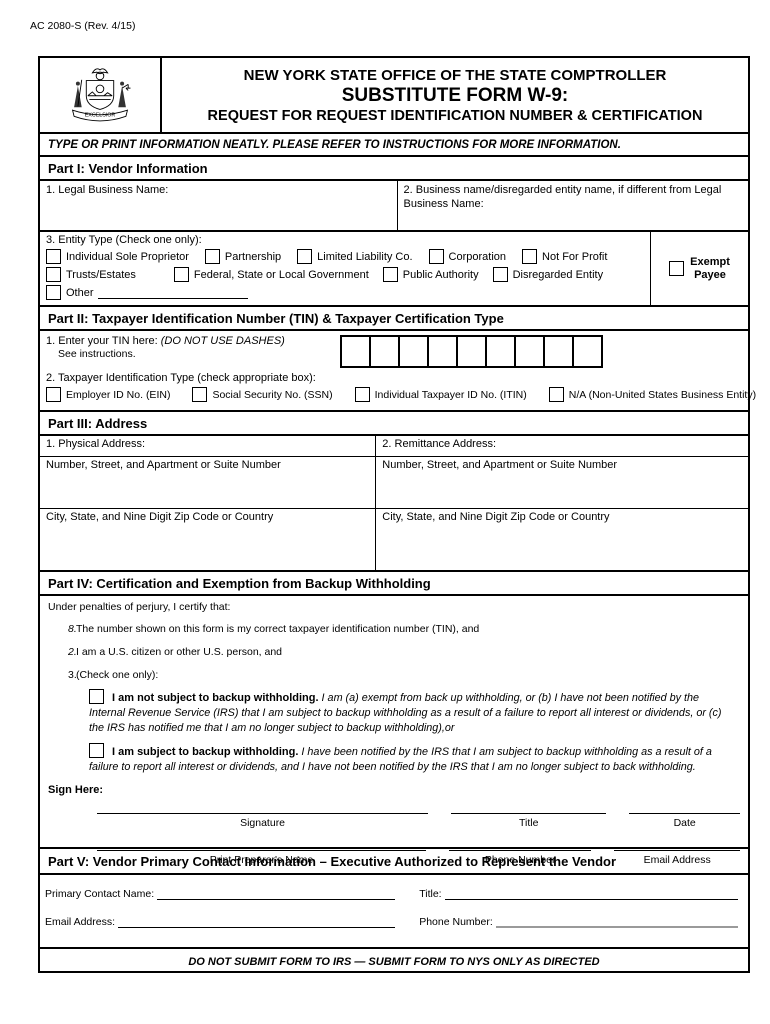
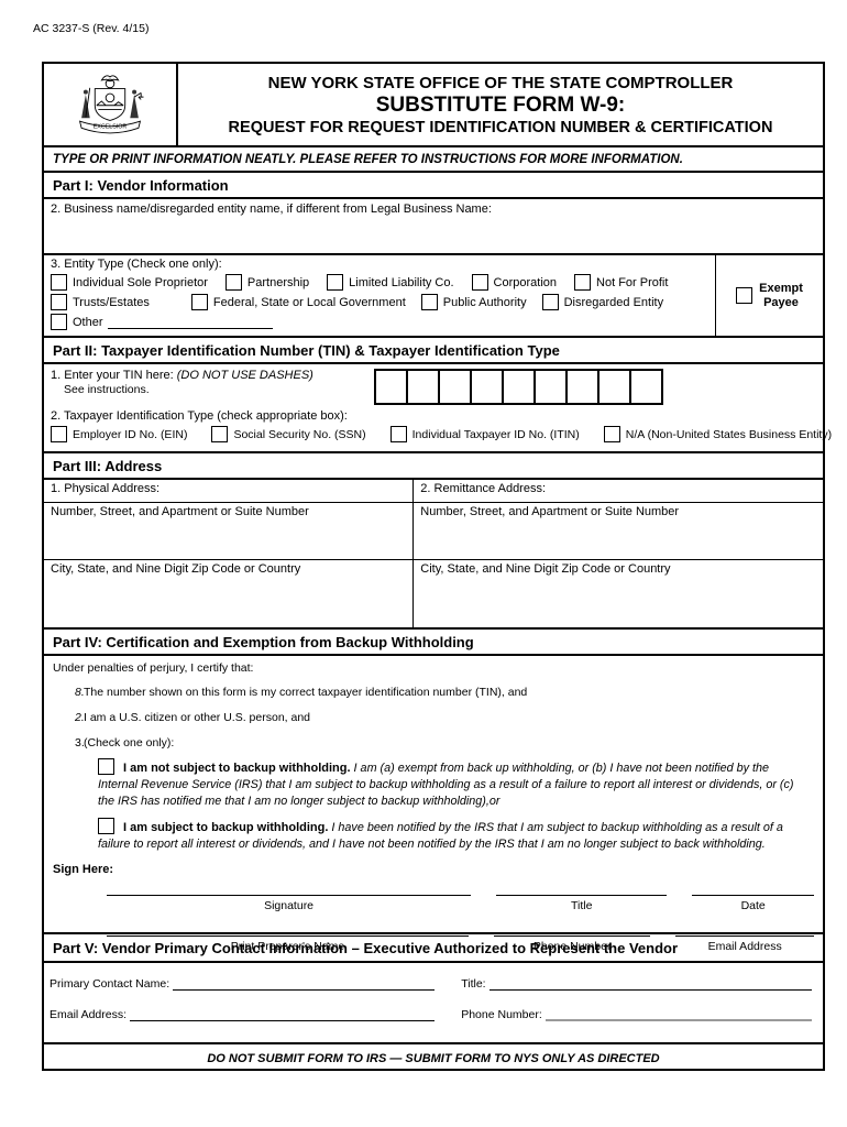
- AC 2080-S (Rev. 4/15)
+ AC 3237-S (Rev. 4/15)
  NEW YORK STATE OFFICE OF THE STATE COMPTROLLER
  SUBSTITUTE FORM W-9:
  REQUEST FOR REQUEST IDENTIFICATION NUMBER & CERTIFICATION
  TYPE OR PRINT INFORMATION NEATLY. PLEASE REFER TO INSTRUCTIONS FOR MORE INFORMATION.
  Part I: Vendor Information
- 1. Legal Business Name:
  2. Business name/disregarded entity name, if different from Legal Business Name:
  3. Entity Type (Check one only):
  Individual Sole Proprietor
  Partnership
  Limited Liability Co.
  Corporation
  Not For Profit
  Trusts/Estates
  Federal, State or Local Government
  Public Authority
  Disregarded Entity
  Other
  Exempt
  Payee
- Part II: Taxpayer Identification Number (TIN) & Taxpayer Certification Type
+ Part II: Taxpayer Identification Number (TIN) & Taxpayer Identification Type
  1. Enter your TIN here: (DO NOT USE DASHES)
  See instructions.
  2. Taxpayer Identification Type (check appropriate box):
  Employer ID No. (EIN)
  Social Security No. (SSN)
  Individual Taxpayer ID No. (ITIN)
  N/A (Non-United States Business Entity)
  Part III: Address
  1. Physical Address:
  2. Remittance Address:
  Number, Street, and Apartment or Suite Number
  Number, Street, and Apartment or Suite Number
  City, State, and Nine Digit Zip Code or Country
  City, State, and Nine Digit Zip Code or Country
  Part IV: Certification and Exemption from Backup Withholding
  Under penalties of perjury, I certify that:
  8.
  The number shown on this form is my correct taxpayer identification number (TIN), and
  2.
  I am a U.S. citizen or other U.S. person, and
  3.
  (Check one only):
  I am not subject to backup withholding. I am (a) exempt from back up withholding, or (b) I have not been notified by the Internal Revenue Service (IRS) that I am subject to backup withholding as a result of a failure to report all interest or dividends, or (c) the IRS has notified me that I am no longer subject to backup withholding),or
  I am subject to backup withholding. I have been notified by the IRS that I am subject to backup withholding as a result of a failure to report all interest or dividends, and I have not been notified by the IRS that I am no longer subject to back withholding.
  Sign Here:
  Signature
  Title
  Date
  Print Preparer's Name
  Phone Number
  Email Address
  Part V: Vendor Primary Contact Information – Executive Authorized to Represent the Vendor
  Primary Contact Name:
  Title:
  Email Address:
  Phone Number:
  DO NOT SUBMIT FORM TO IRS — SUBMIT FORM TO NYS ONLY AS DIRECTED
